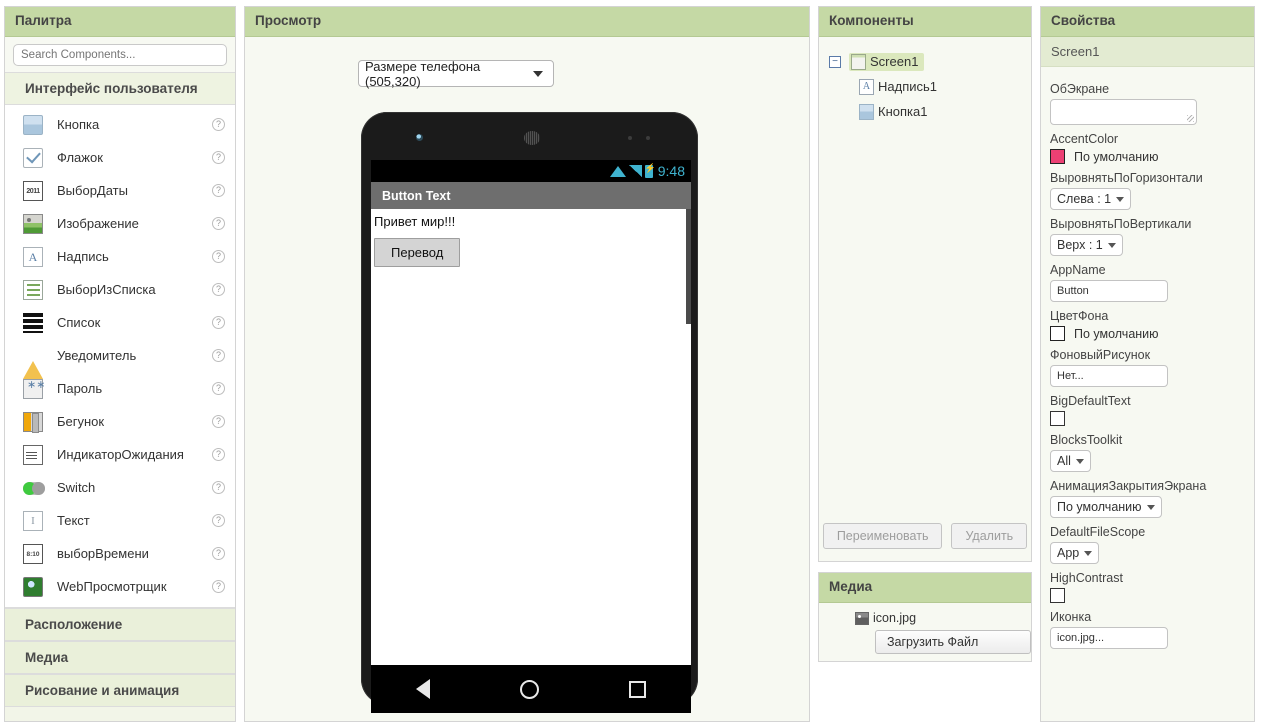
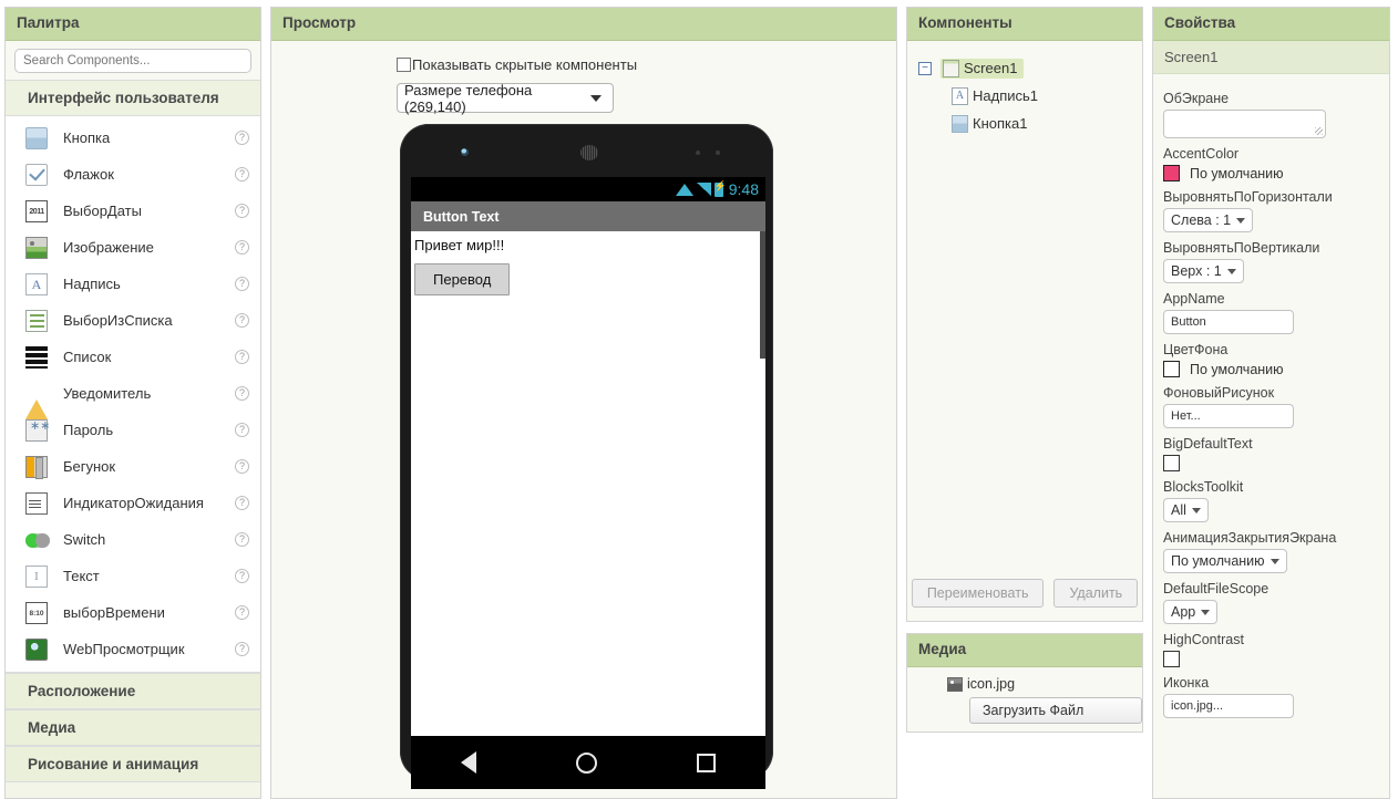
  Палитра
  Search Components...
  Интерфейс пользователя
  Кнопка
  ?
  Флажок
  ?
  ВыборДаты
  ?
  Изображение
  ?
  A
  Надпись
  ?
  ВыборИзСписка
  ?
  Список
  ?
  Уведомитель
  ?
  Пароль
  ?
  Бегунок
  ?
  ИндикаторОжидания
  ?
  Switch
  ?
  I
  Текст
  ?
  выборВремени
  ?
  WebПросмотрщик
  ?
  Расположение
  Медиа
  Рисование и анимация
  Просмотр
+ Показывать скрытые компоненты
- Размере телефона (505,320)
+ Размере телефона (269,140)
  9:48
  Button Text
  Привет мир!!!
  Перевод
  Компоненты
  −
  Screen1
  A
  Надпись1
  Кнопка1
  Переименовать
  Удалить
  Медиа
  icon.jpg
  Загрузить Файл
  Свойства
  Screen1
  ОбЭкране
  AccentColor
  По умолчанию
  ВыровнятьПоГоризонтали
  Слева : 1
  ВыровнятьПоВертикали
  Верх : 1
  AppName
  Button
  ЦветФона
  По умолчанию
  ФоновыйРисунок
  Нет...
  BigDefaultText
  BlocksToolkit
  All
  АнимацияЗакрытияЭкрана
  По умолчанию
  DefaultFileScope
  App
  HighContrast
  Иконка
  icon.jpg...
